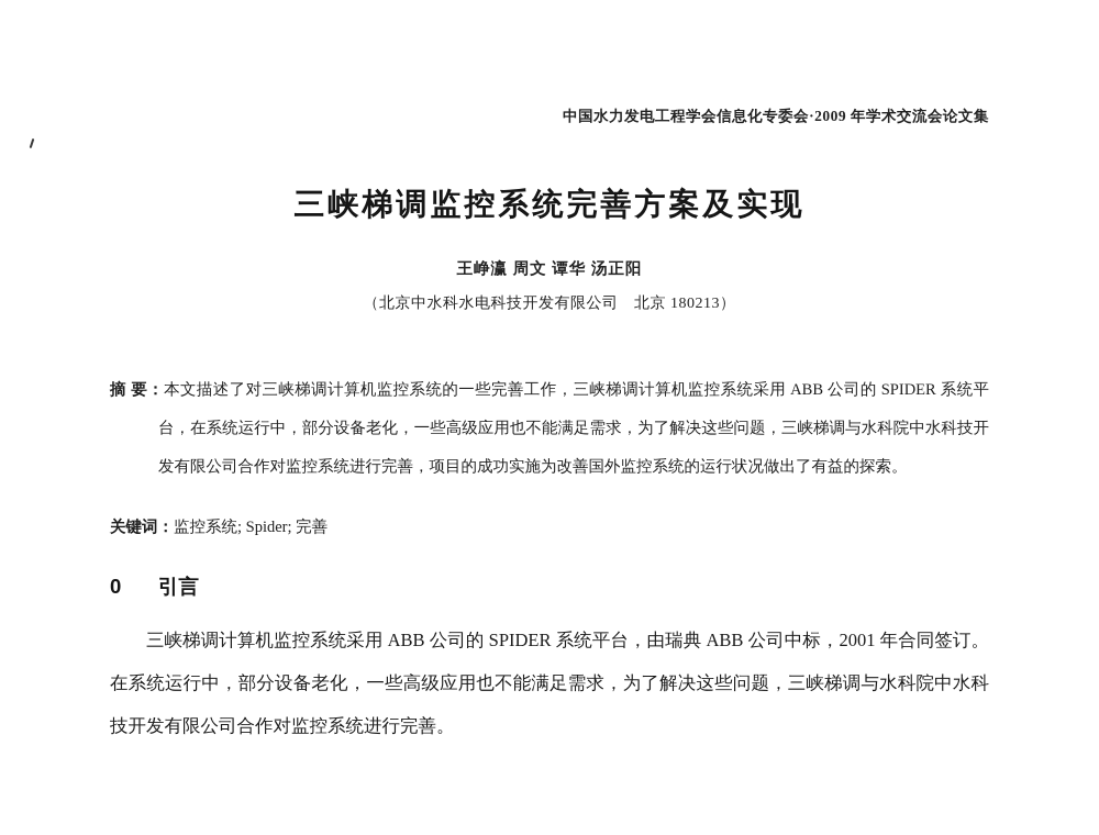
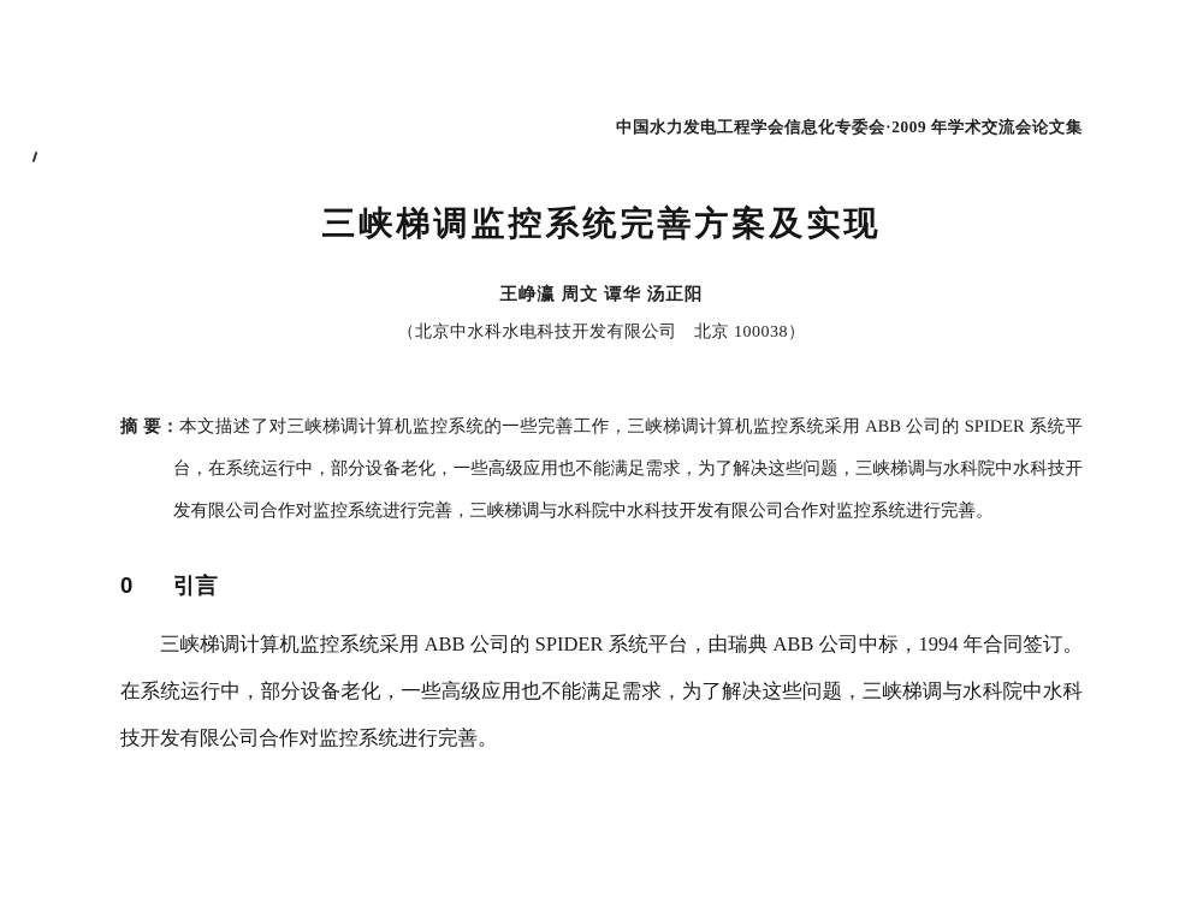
  中国水力发电工程学会信息化专委会·2009 年学术交流会论文集
  三峡梯调监控系统完善方案及实现
  王峥瀛 周文 谭华 汤正阳
- （北京中水科水电科技开发有限公司 北京 180213）
+ （北京中水科水电科技开发有限公司 北京 100038）
- 摘 要：本文描述了对三峡梯调计算机监控系统的一些完善工作，三峡梯调计算机监控系统采用 ABB 公司的 SPIDER 系统平台，在系统运行中，部分设备老化，一些高级应用也不能满足需求，为了解决这些问题，三峡梯调与水科院中水科技开发有限公司合作对监控系统进行完善，项目的成功实施为改善国外监控系统的运行状况做出了有益的探索。
+ 摘 要：本文描述了对三峡梯调计算机监控系统的一些完善工作，三峡梯调计算机监控系统采用 ABB 公司的 SPIDER 系统平台，在系统运行中，部分设备老化，一些高级应用也不能满足需求，为了解决这些问题，三峡梯调与水科院中水科技开发有限公司合作对监控系统进行完善，三峡梯调与水科院中水科技开发有限公司合作对监控系统进行完善。
- 关键词：监控系统; Spider; 完善
  0
  引言
- 三峡梯调计算机监控系统采用 ABB 公司的 SPIDER 系统平台，由瑞典 ABB 公司中标，2001 年合同签订。在系统运行中，部分设备老化，一些高级应用也不能满足需求，为了解决这些问题，三峡梯调与水科院中水科技开发有限公司合作对监控系统进行完善。
+ 三峡梯调计算机监控系统采用 ABB 公司的 SPIDER 系统平台，由瑞典 ABB 公司中标，1994 年合同签订。在系统运行中，部分设备老化，一些高级应用也不能满足需求，为了解决这些问题，三峡梯调与水科院中水科技开发有限公司合作对监控系统进行完善。
